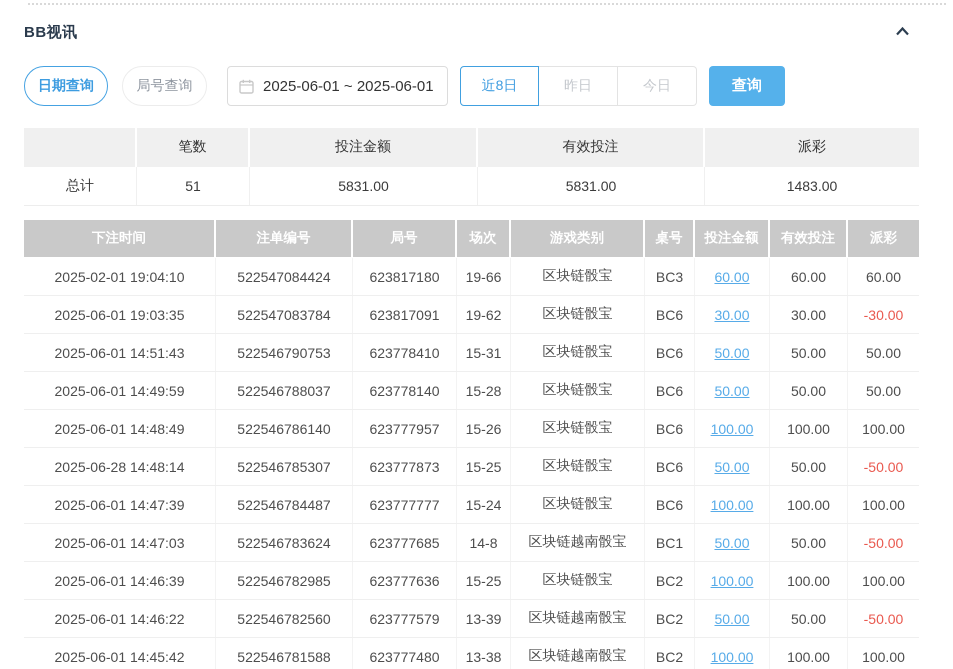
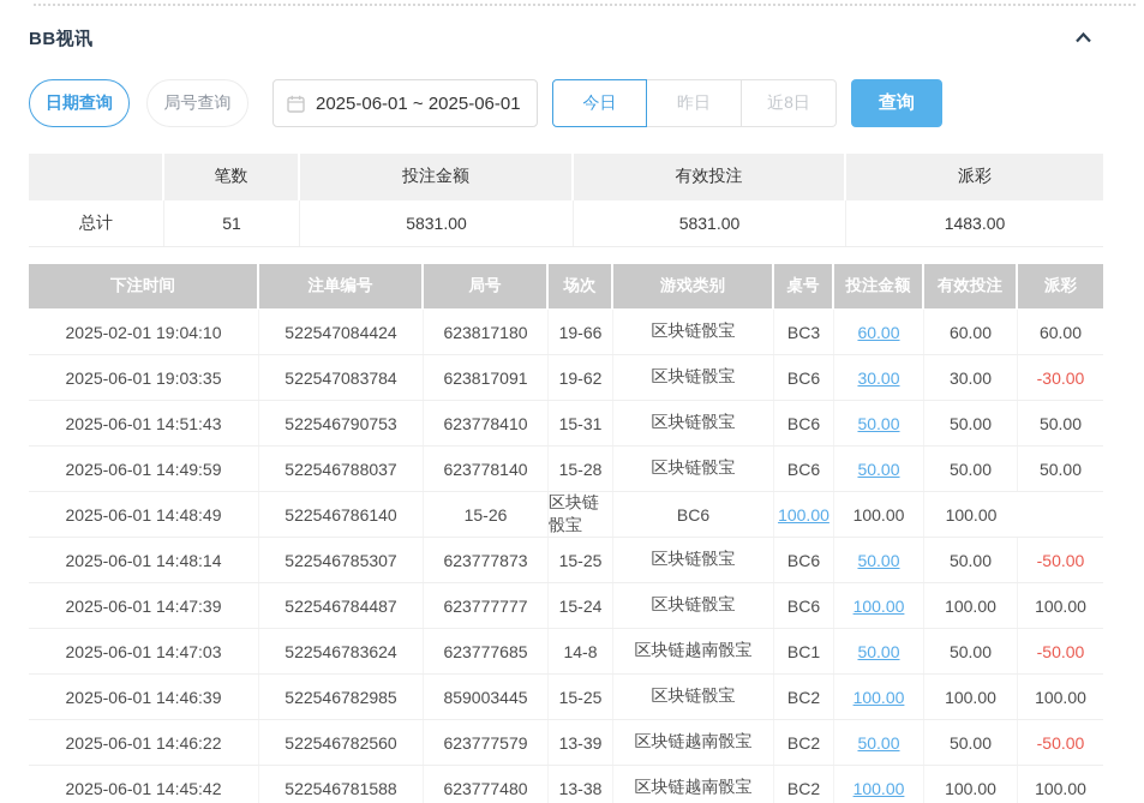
  BB视讯
  日期查询
  局号查询
  2025-06-01 ~ 2025-06-01
- 近8日
+ 今日
  昨日
- 今日
+ 近8日
  查询
  笔数
  投注金额
  有效投注
  派彩
  总计
  51
  5831.00
  5831.00
  1483.00
  下注时间
  注单编号
  局号
  场次
  游戏类别
  桌号
  投注金额
  有效投注
  派彩
  2025-02-01 19:04:10
  522547084424
  623817180
  19-66
  区块链骰宝
  BC3
  60.00
  60.00
  60.00
  2025-06-01 19:03:35
  522547083784
  623817091
  19-62
  区块链骰宝
  BC6
  30.00
  30.00
  -30.00
  2025-06-01 14:51:43
  522546790753
  623778410
  15-31
  区块链骰宝
  BC6
  50.00
  50.00
  50.00
  2025-06-01 14:49:59
  522546788037
  623778140
  15-28
  区块链骰宝
  BC6
  50.00
  50.00
  50.00
  2025-06-01 14:48:49
  522546786140
- 623777957
  15-26
  区块链骰宝
  BC6
  100.00
  100.00
  100.00
- 2025-06-28 14:48:14
+ 2025-06-01 14:48:14
  522546785307
  623777873
  15-25
  区块链骰宝
  BC6
  50.00
  50.00
  -50.00
  2025-06-01 14:47:39
  522546784487
  623777777
  15-24
  区块链骰宝
  BC6
  100.00
  100.00
  100.00
  2025-06-01 14:47:03
  522546783624
  623777685
  14-8
  区块链越南骰宝
  BC1
  50.00
  50.00
  -50.00
  2025-06-01 14:46:39
  522546782985
- 623777636
+ 859003445
  15-25
  区块链骰宝
  BC2
  100.00
  100.00
  100.00
  2025-06-01 14:46:22
  522546782560
  623777579
  13-39
  区块链越南骰宝
  BC2
  50.00
  50.00
  -50.00
  2025-06-01 14:45:42
  522546781588
  623777480
  13-38
  区块链越南骰宝
  BC2
  100.00
  100.00
  100.00
